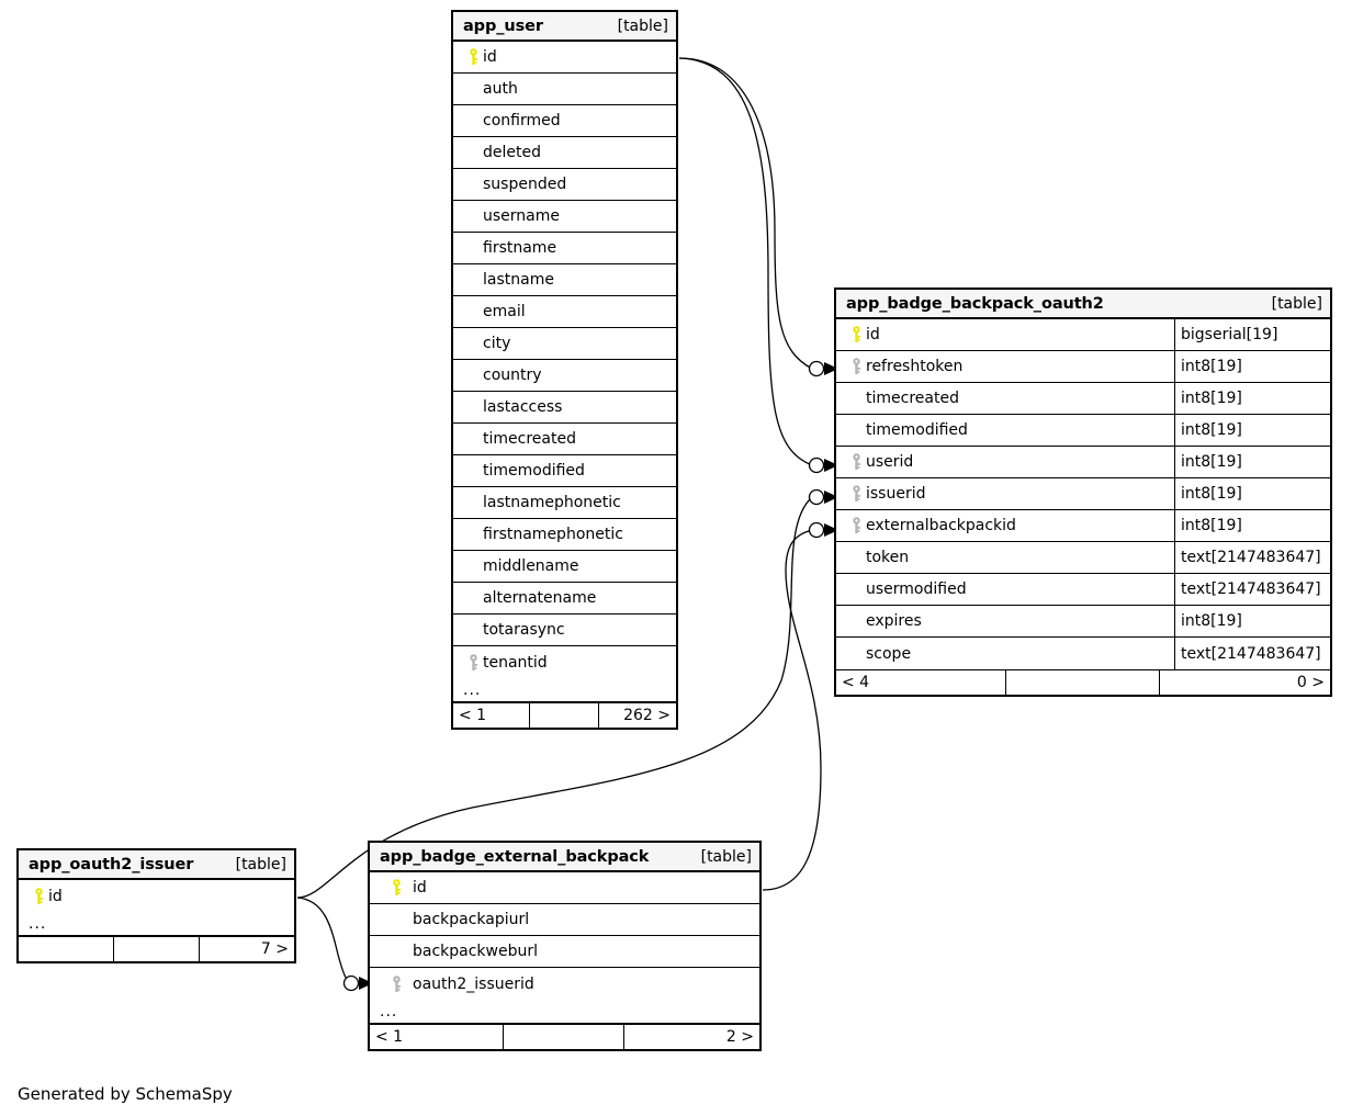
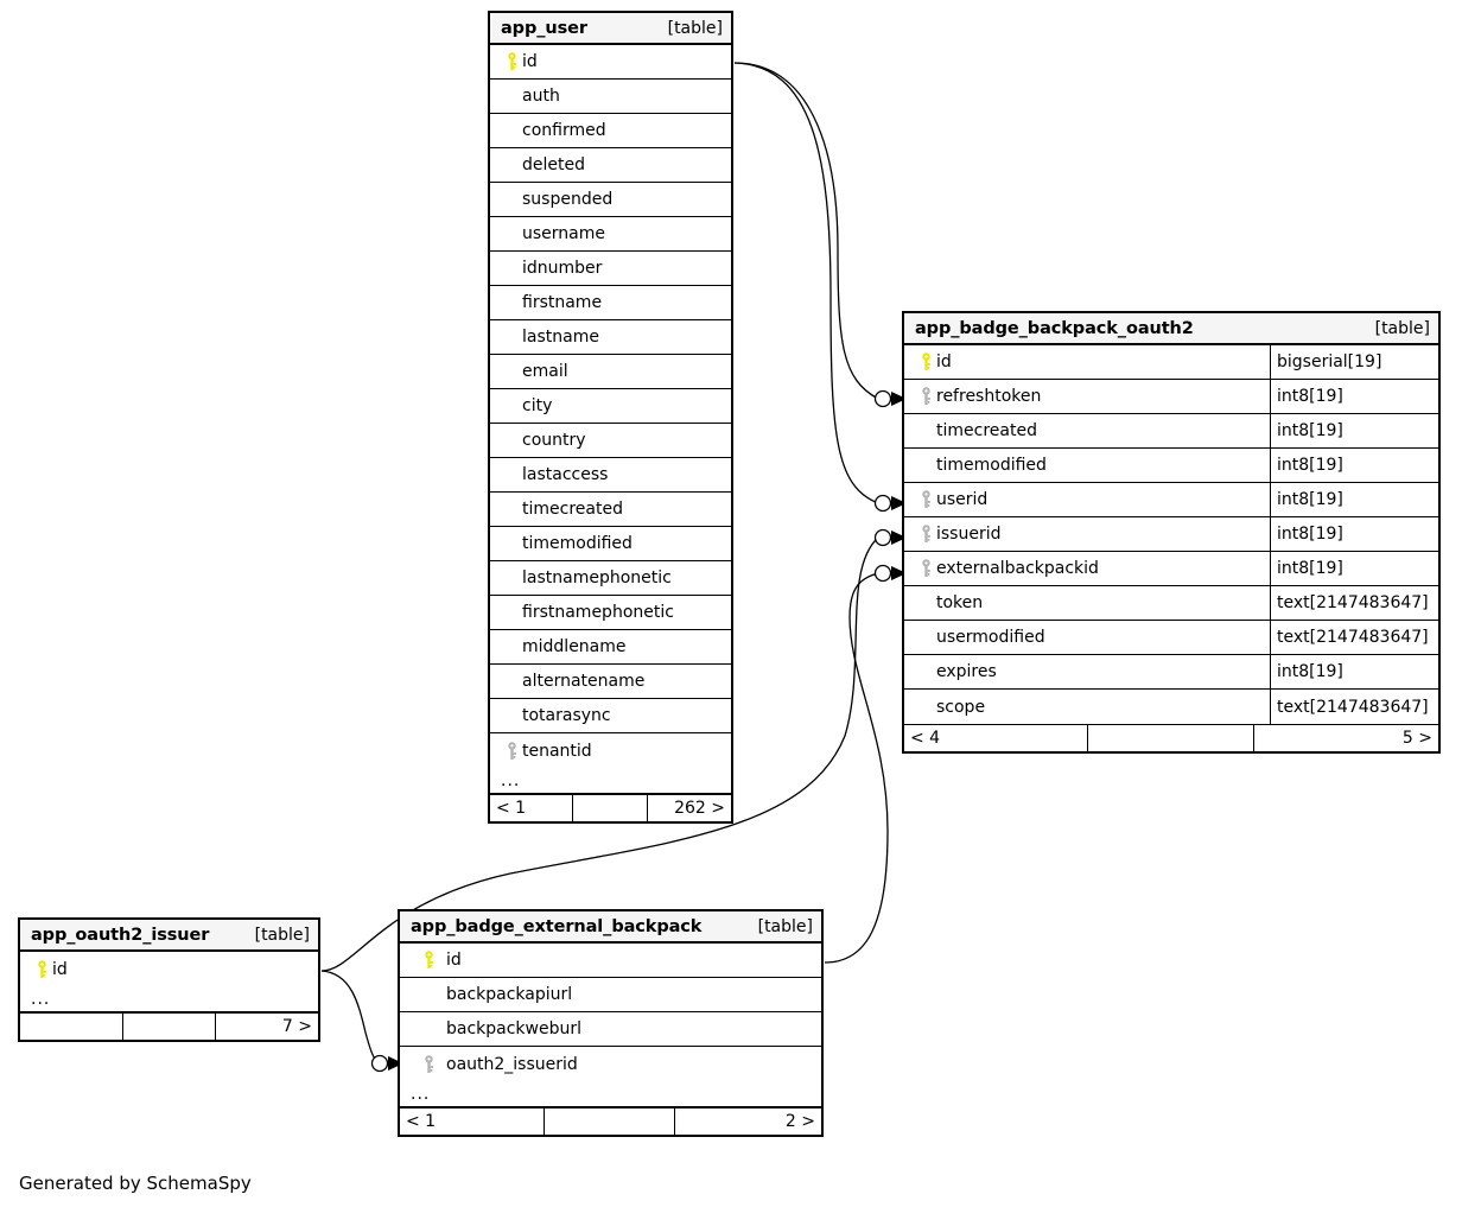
  app_user
  [table]
  id
  auth
  confirmed
  deleted
  suspended
  username
+ idnumber
  firstname
  lastname
  email
  city
  country
  lastaccess
  timecreated
  timemodified
  lastnamephonetic
  firstnamephonetic
  middlename
  alternatename
  totarasync
  tenantid
  ...
  < 1
  262 >
  app_badge_backpack_oauth2
  [table]
  id
  bigserial[19]
  refreshtoken
  int8[19]
  timecreated
  int8[19]
  timemodified
  int8[19]
  userid
  int8[19]
  issuerid
  int8[19]
  externalbackpackid
  int8[19]
  token
  text[2147483647]
  usermodified
  text[2147483647]
  expires
  int8[19]
  scope
  text[2147483647]
  < 4
- 0 >
+ 5 >
  app_oauth2_issuer
  [table]
  id
  ...
  7 >
  app_badge_external_backpack
  [table]
  id
  backpackapiurl
  backpackweburl
  oauth2_issuerid
  ...
  < 1
  2 >
  Generated by SchemaSpy
